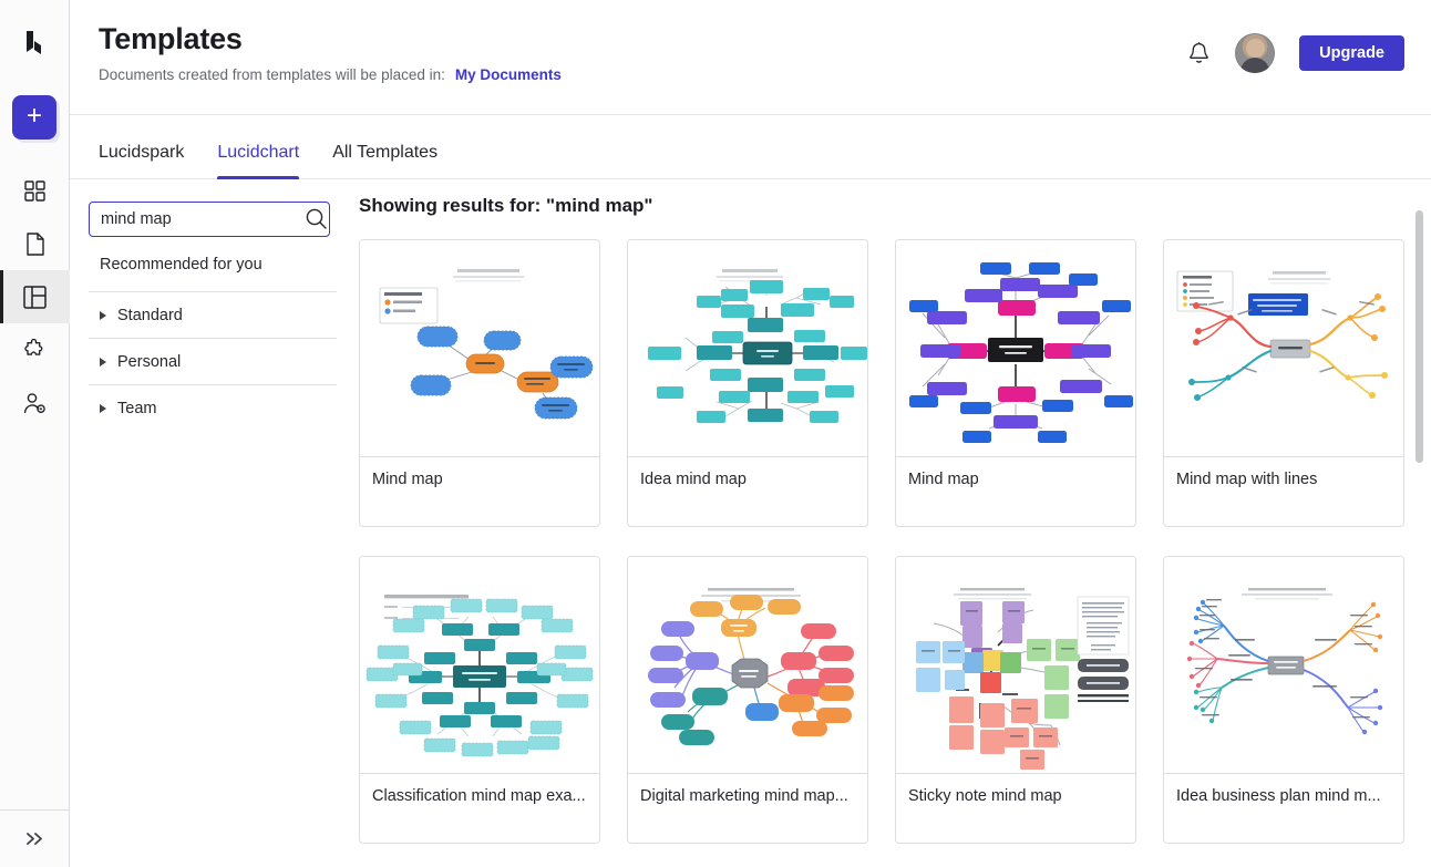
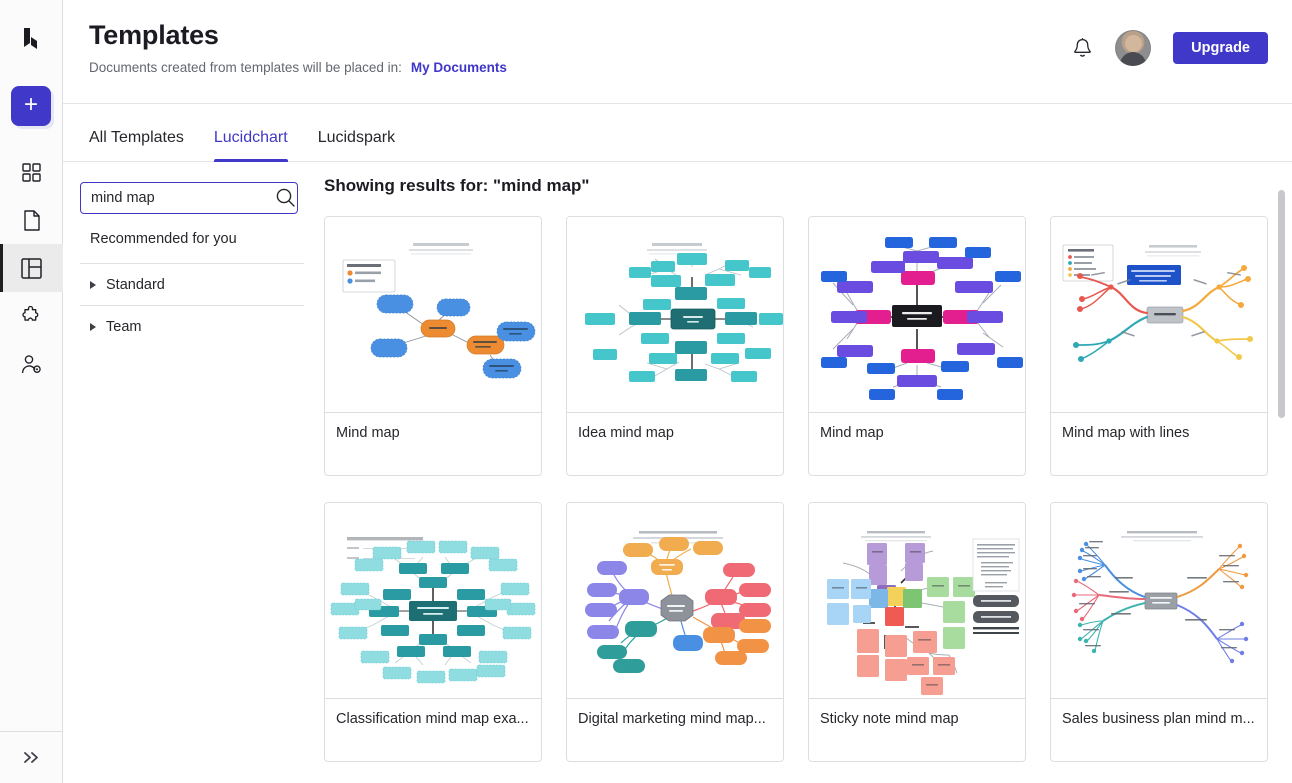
  +
  Templates
  Documents created from templates will be placed in:
  My Documents
  Upgrade
- Lucidspark
+ All Templates
  Lucidchart
- All Templates
+ Lucidspark
  mind map
  Recommended for you
  Standard
- Personal
  Team
  Showing results for: "mind map"
  Mind map
  Idea mind map
  Mind map
  Mind map with lines
  Classification mind map exa...
  Digital marketing mind map...
  Sticky note mind map
- Idea business plan mind m...
+ Sales business plan mind m...
